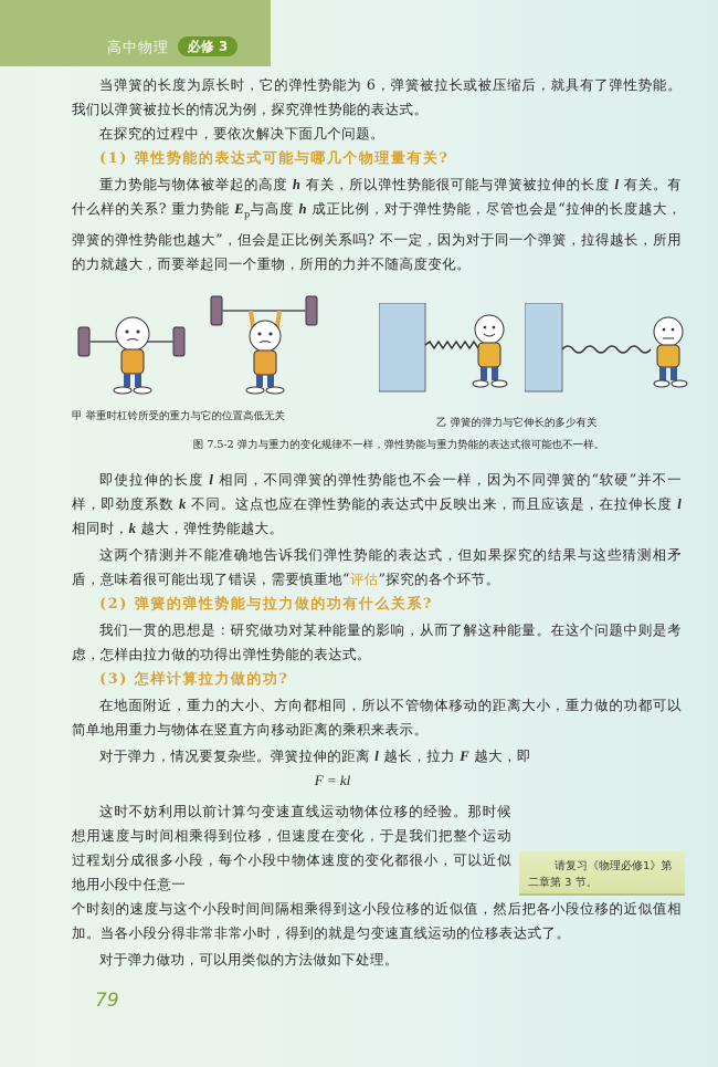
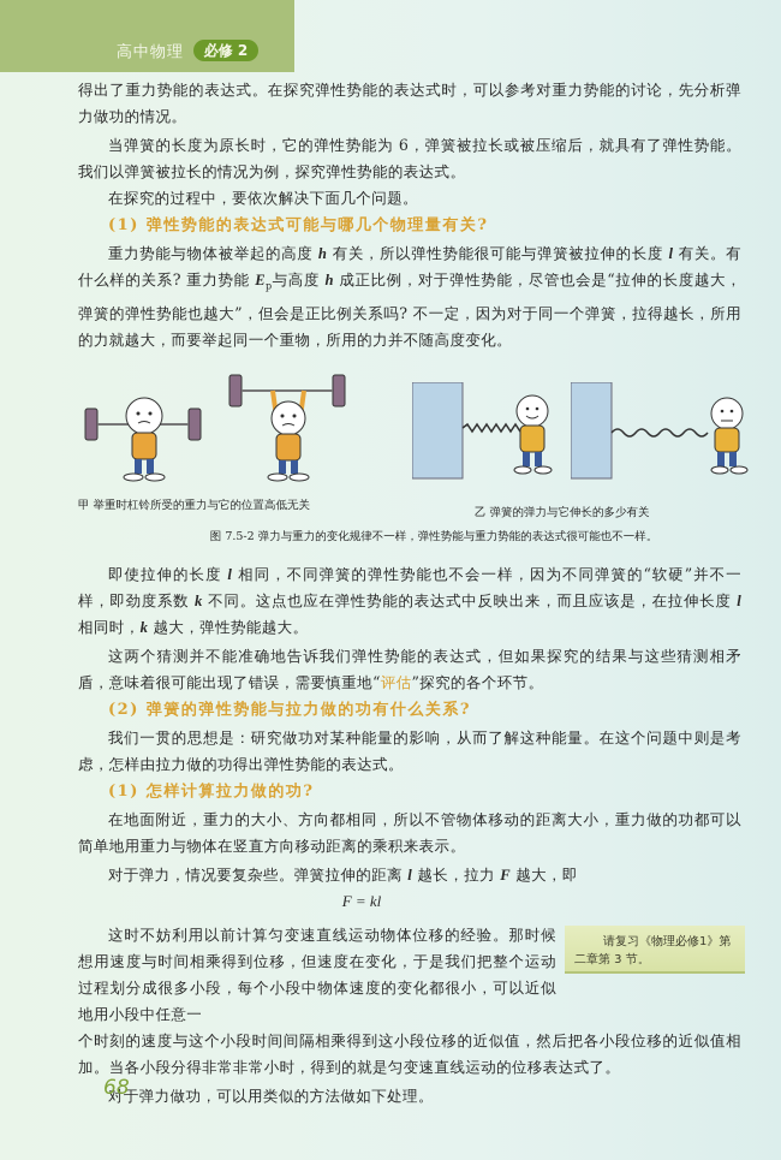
  高中物理
- 必修 3
+ 必修 2
+ 得出了重力势能的表达式。在探究弹性势能的表达式时，可以参考对重力势能的讨论，先分析弹力做功的情况。
  当弹簧的长度为原长时，它的弹性势能为 6，弹簧被拉长或被压缩后，就具有了弹性势能。我们以弹簧被拉长的情况为例，探究弹性势能的表达式。
  在探究的过程中，要依次解决下面几个问题。
  (1) 弹性势能的表达式可能与哪几个物理量有关?
  重力势能与物体被举起的高度 h 有关，所以弹性势能很可能与弹簧被拉伸的长度 l 有关。有什么样的关系? 重力势能 Ep与高度 h 成正比例，对于弹性势能，尽管也会是“拉伸的长度越大，弹簧的弹性势能也越大”，但会是正比例关系吗? 不一定，因为对于同一个弹簧，拉得越长，所用的力就越大，而要举起同一个重物，所用的力并不随高度变化。
  甲 举重时杠铃所受的重力与它的位置高低无关
  乙 弹簧的弹力与它伸长的多少有关
  图 7.5-2 弹力与重力的变化规律不一样，弹性势能与重力势能的表达式很可能也不一样。
  即使拉伸的长度 l 相同，不同弹簧的弹性势能也不会一样，因为不同弹簧的“软硬”并不一样，即劲度系数 k 不同。这点也应在弹性势能的表达式中反映出来，而且应该是，在拉伸长度 l 相同时，k 越大，弹性势能越大。
  这两个猜测并不能准确地告诉我们弹性势能的表达式，但如果探究的结果与这些猜测相矛盾，意味着很可能出现了错误，需要慎重地“评估”探究的各个环节。
  (2) 弹簧的弹性势能与拉力做的功有什么关系?
  我们一贯的思想是：研究做功对某种能量的影响，从而了解这种能量。在这个问题中则是考虑，怎样由拉力做的功得出弹性势能的表达式。
- (3) 怎样计算拉力做的功?
+ (1) 怎样计算拉力做的功?
  在地面附近，重力的大小、方向都相同，所以不管物体移动的距离大小，重力做的功都可以简单地用重力与物体在竖直方向移动距离的乘积来表示。
  对于弹力，情况要复杂些。弹簧拉伸的距离 l 越长，拉力 F 越大，即
  F = kl
  这时不妨利用以前计算匀变速直线运动物体位移的经验。那时候想用速度与时间相乘得到位移，但速度在变化，于是我们把整个运动过程划分成很多小段，每个小段中物体速度的变化都很小，可以近似地用小段中任意一
  个时刻的速度与这个小段时间间隔相乘得到这小段位移的近似值，然后把各小段位移的近似值相加。当各小段分得非常非常小时，得到的就是匀变速直线运动的位移表达式了。
  对于弹力做功，可以用类似的方法做如下处理。
  请复习《物理必修1》第
  二章第 3 节。
- 79
+ 68
